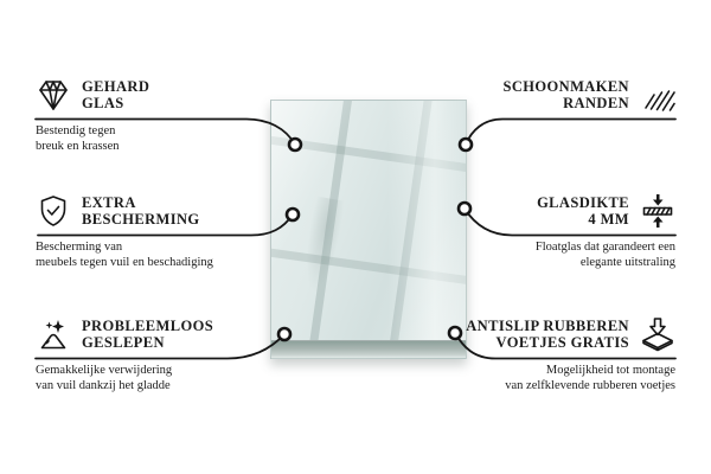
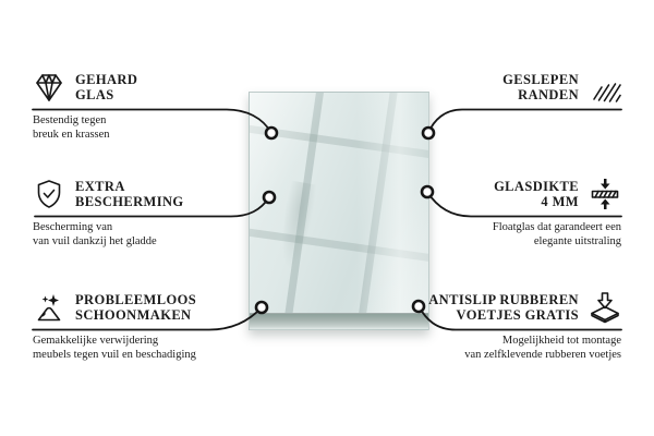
  GEHARD
  GLAS
  Bestendig tegen
  breuk en krassen
  EXTRA
  BESCHERMING
  Bescherming van
- meubels tegen vuil en beschadiging
+ van vuil dankzij het gladde
  PROBLEEMLOOS
- GESLEPEN
+ SCHOONMAKEN
  Gemakkelijke verwijdering
- van vuil dankzij het gladde
+ meubels tegen vuil en beschadiging
- SCHOONMAKEN
+ GESLEPEN
  RANDEN
  GLASDIKTE
  4 MM
  Floatglas dat garandeert een
  elegante uitstraling
  ANTISLIP RUBBEREN
  VOETJES GRATIS
  Mogelijkheid tot montage
  van zelfklevende rubberen voetjes
